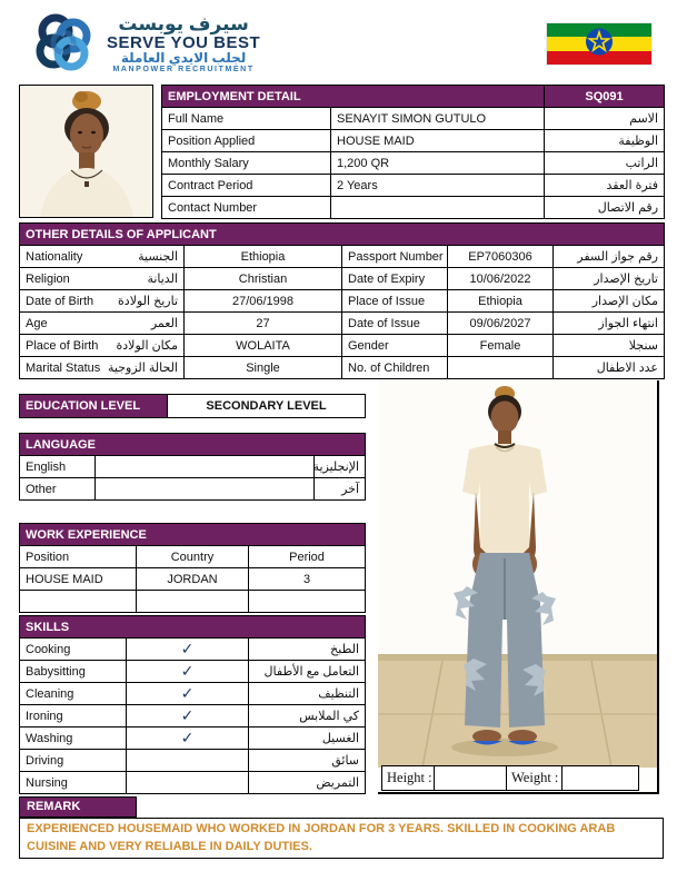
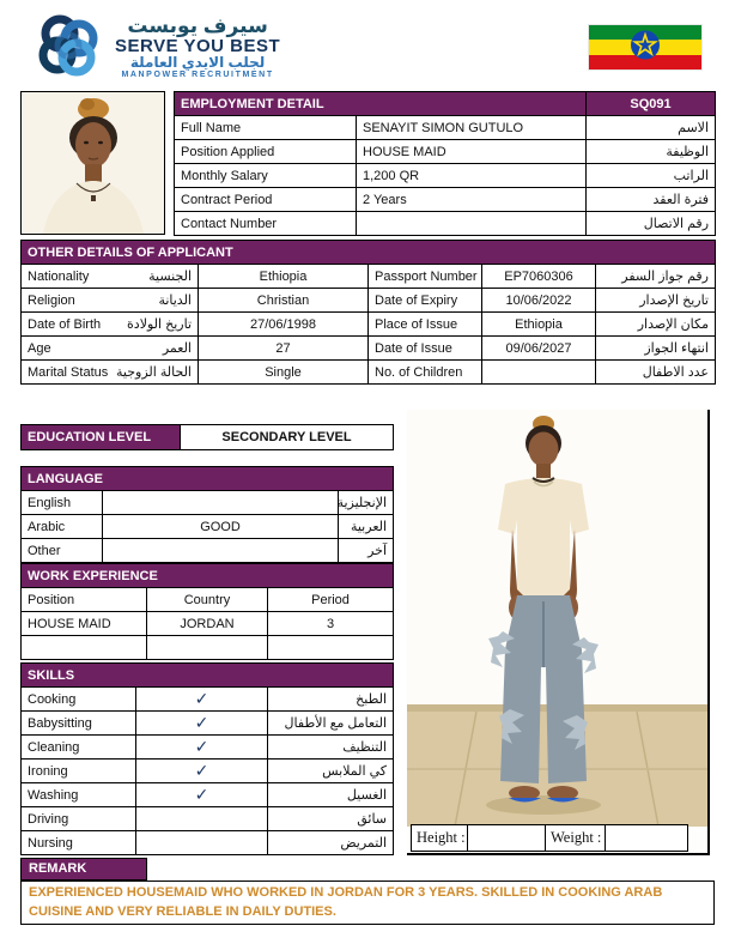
  سيرف يوبست
  SERVE YOU BEST
  لجلب الايدي العاملة
  EMPLOYMENT DETAIL	SQ091
  Full Name	SENAYIT SIMON GUTULO	الاسم
  Position Applied	HOUSE MAID	الوظيفة
  Monthly Salary	1,200 QR	الراتب
  Contract Period	2 Years	فترة العقد
  Contact Number		رقم الاتصال
  OTHER DETAILS OF APPLICANT
  Nationality الجنسية	Ethiopia	Passport Number	EP7060306	رقم جواز السفر
  Religion الديانة	Christian	Date of Expiry	10/06/2022	تاريخ الإصدار
  Date of Birth تاريخ الولادة	27/06/1998	Place of Issue	Ethiopia	مكان الإصدار
  Age العمر	27	Date of Issue	09/06/2027	انتهاء الجواز
- Place of Birth مكان الولادة	WOLAITA	Gender	Female	سنجلا
  Marital Status الحالة الزوجية	Single	No. of Children		عدد الاطفال
  EDUCATION LEVEL	SECONDARY LEVEL
  LANGUAGE
  English		الإنجليزية
+ Arabic	GOOD	العربية
  Other		آخر
  WORK EXPERIENCE
  Position	Country	Period
  HOUSE MAID	JORDAN	3
  SKILLS
  Cooking	✓	الطبخ
  Babysitting	✓	التعامل مع الأطفال
  Cleaning	✓	التنظيف
  Ironing	✓	كي الملابس
  Washing	✓	الغسيل
  Driving		سائق
  Nursing		التمريض
  Height :		Weight :
  REMARK
  EXPERIENCED HOUSEMAID WHO WORKED IN JORDAN FOR 3 YEARS. SKILLED IN COOKING ARAB CUISINE AND VERY RELIABLE IN DAILY DUTIES.
